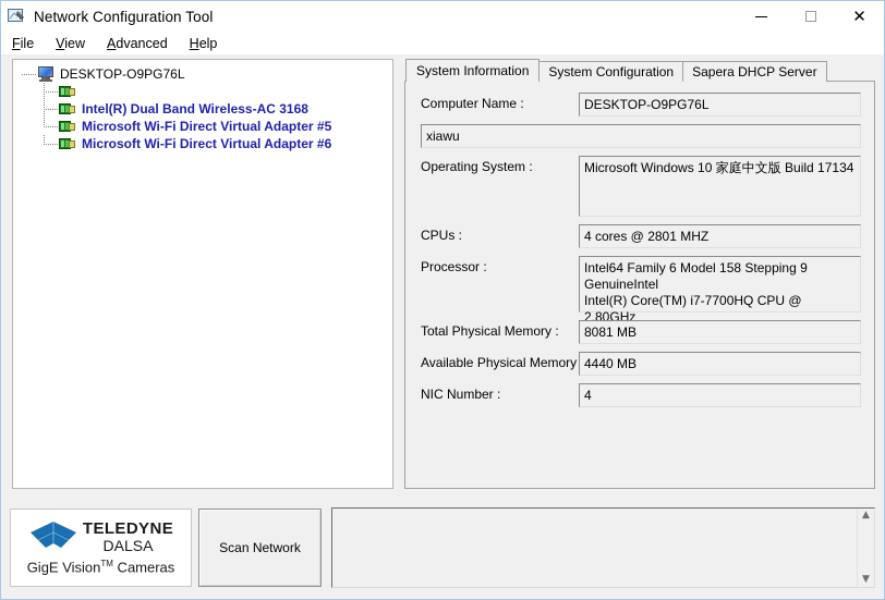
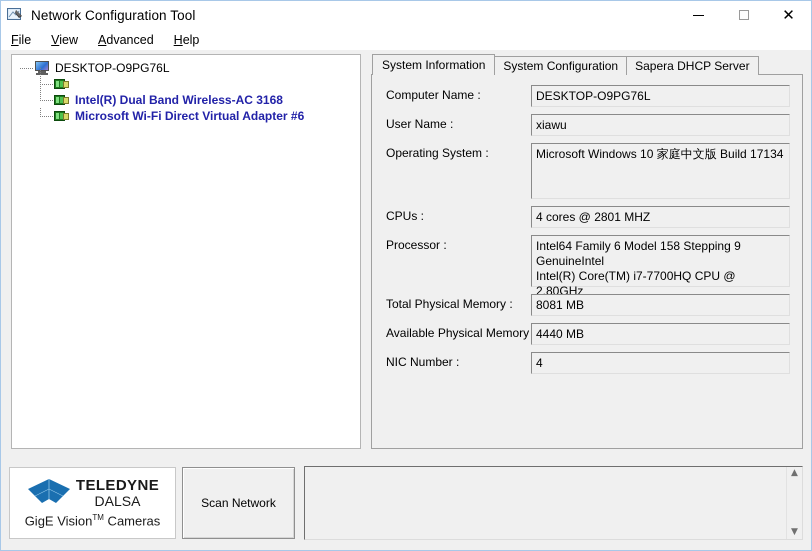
  Network Configuration Tool
  ✕
  File
  View
  Advanced
  Help
  DESKTOP-O9PG76L
  Intel(R) Dual Band Wireless-AC 3168
- Microsoft Wi-Fi Direct Virtual Adapter #5
  Microsoft Wi-Fi Direct Virtual Adapter #6
  System Information
  System Configuration
  Sapera DHCP Server
  Computer Name :
  DESKTOP-O9PG76L
+ User Name :
  xiawu
  Operating System :
  Microsoft Windows 10 家庭中文版 Build 17134
  CPUs :
  4 cores @ 2801 MHZ
  Processor :
  Intel64 Family 6 Model 158 Stepping 9 GenuineIntel
  Intel(R) Core(TM) i7-7700HQ CPU @ 2.80GHz
  Total Physical Memory :
  8081 MB
  Available Physical Memory
  4440 MB
  NIC Number :
  4
  TELEDYNE
  DALSA
  GigE VisionTM Cameras
  Scan Network
  ▲
  ▼
